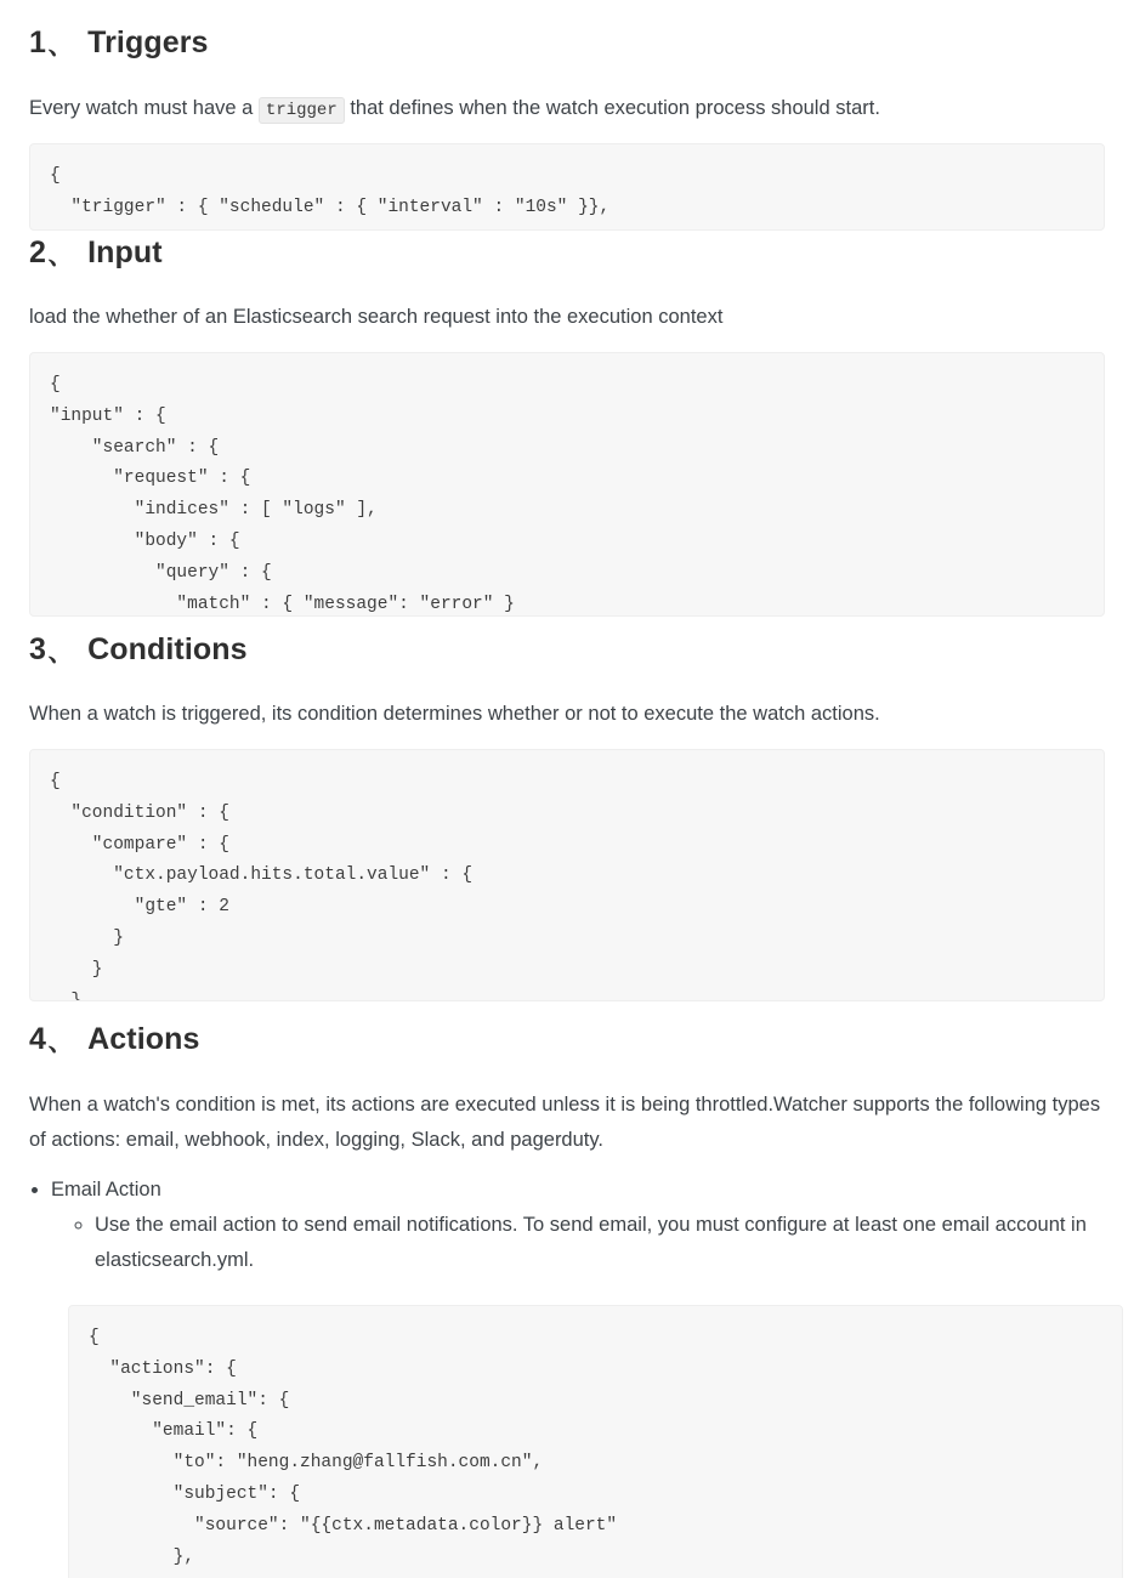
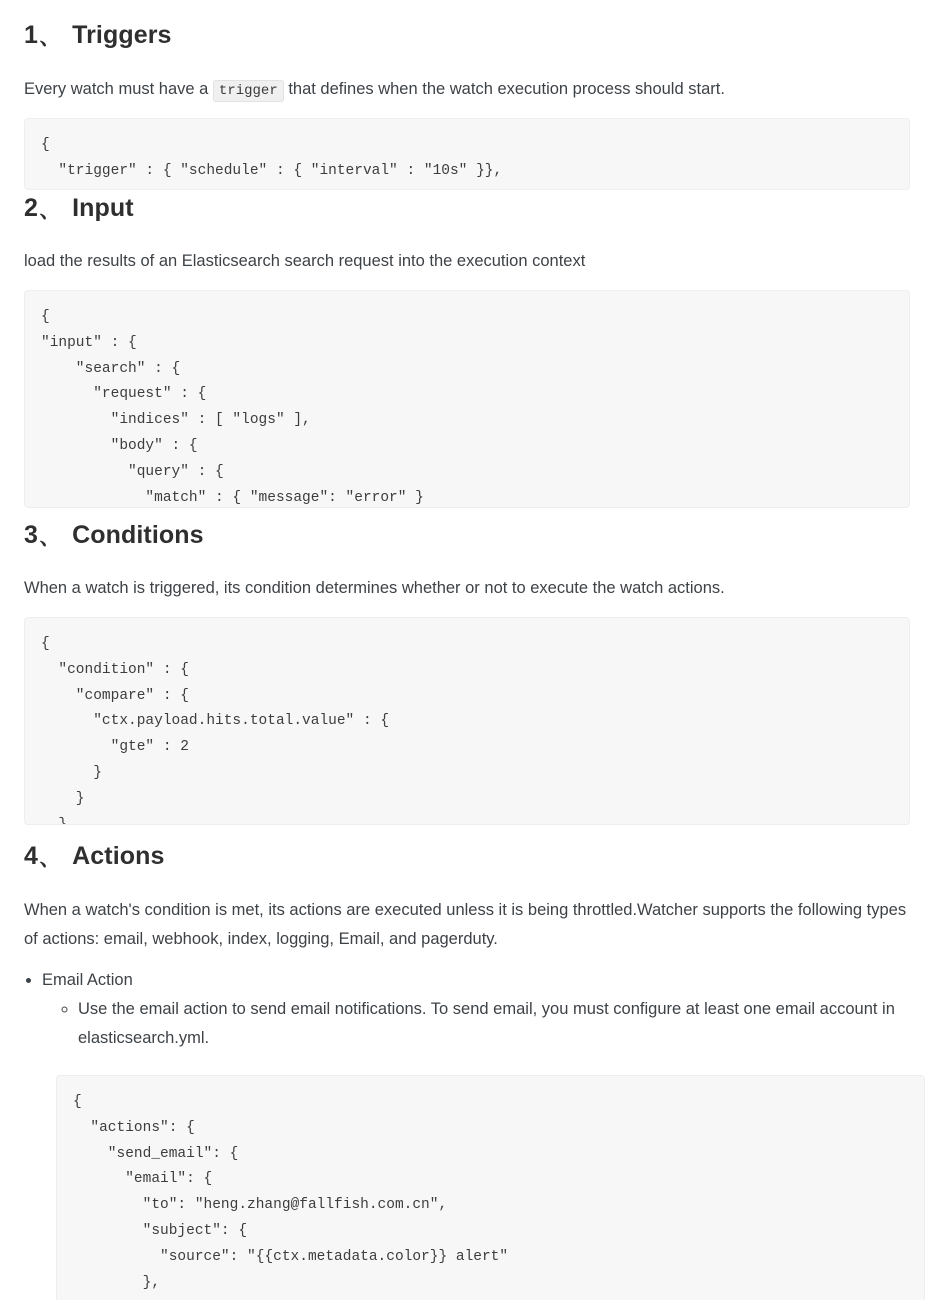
  1、 Triggers
  Every watch must have a trigger that defines when the watch execution process should start.
  {
  "trigger" : { "schedule" : { "interval" : "10s" }},
  2、 Input
- load the whether of an Elasticsearch search request into the execution context
+ load the results of an Elasticsearch search request into the execution context
  {
  "input" : {
  "search" : {
  "request" : {
  "indices" : [ "logs" ],
  "body" : {
  "query" : {
  "match" : { "message": "error" }
  3、 Conditions
  When a watch is triggered, its condition determines whether or not to execute the watch actions.
  {
  "condition" : {
  "compare" : {
  "ctx.payload.hits.total.value" : {
  "gte" : 2
  }
  }
  }
  4、 Actions
- When a watch's condition is met, its actions are executed unless it is being throttled.Watcher supports the following types of actions: email, webhook, index, logging, Slack, and pagerduty.
+ When a watch's condition is met, its actions are executed unless it is being throttled.Watcher supports the following types of actions: email, webhook, index, logging, Email, and pagerduty.
  Email Action
  Use the email action to send email notifications. To send email, you must configure at least one email account in elasticsearch.yml.
  {
  "actions": {
  "send_email": {
  "email": {
  "to": "heng.zhang@fallfish.com.cn",
  "subject": {
  "source": "{{ctx.metadata.color}} alert"
  },
